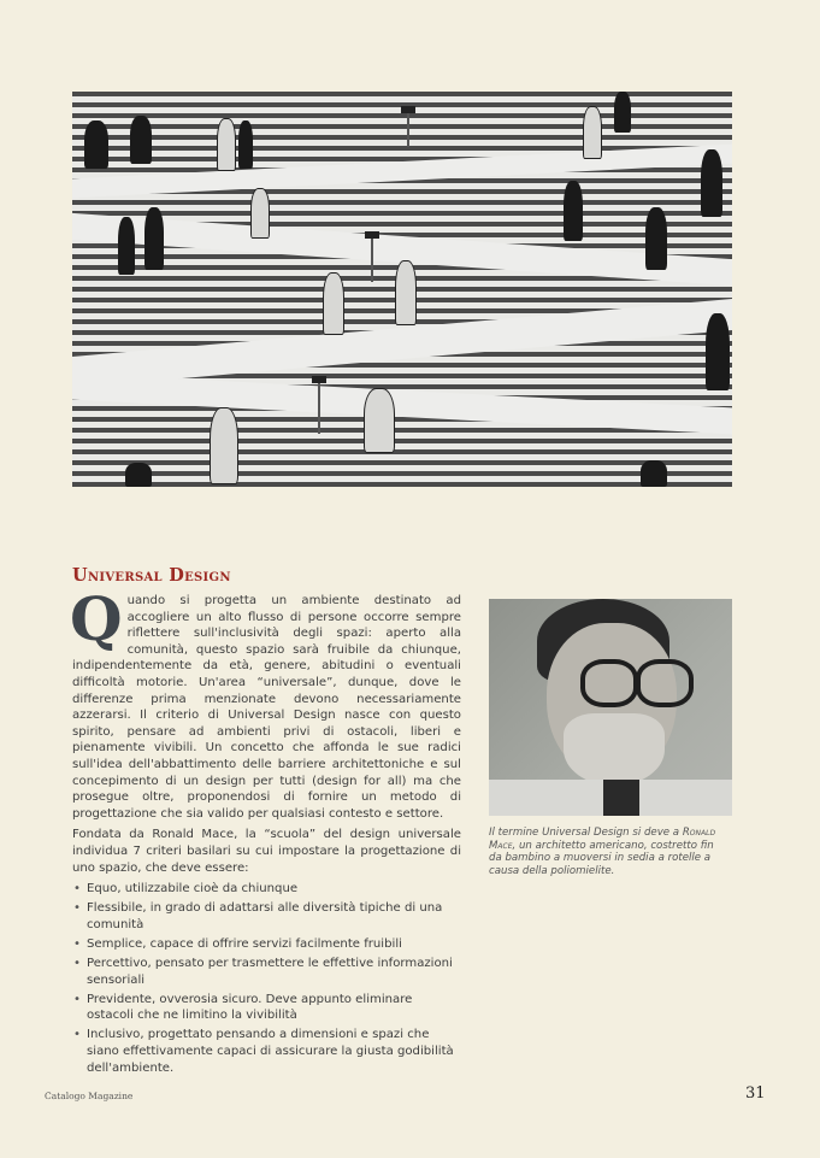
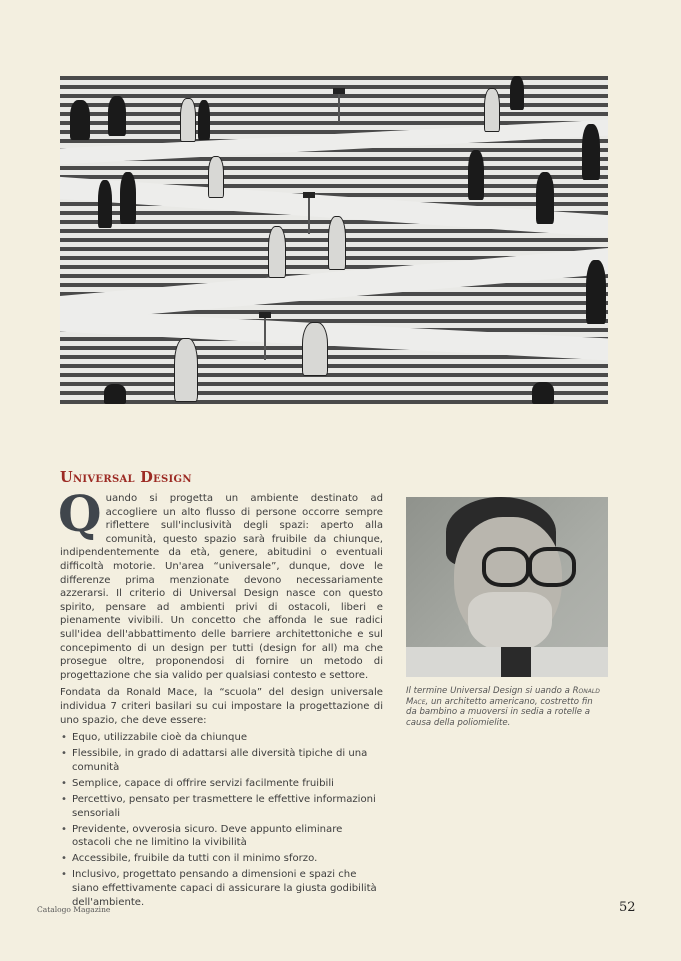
  Universal Design
  Q
  uando si progetta un ambiente destinato ad accogliere un alto flusso di persone occorre sempre riflettere sull'inclusività degli spazi: aperto alla comunità, questo spazio sarà fruibile da chiunque, indipendentemente da età, genere, abitudini o eventuali difficoltà motorie. Un'area “universale”, dunque, dove le differenze prima menzionate devono necessariamente azzerarsi. Il criterio di Universal Design nasce con questo spirito, pensare ad ambienti privi di ostacoli, liberi e pienamente vivibili. Un concetto che affonda le sue radici sull'idea dell'abbattimento delle barriere architettoniche e sul concepimento di un design per tutti (design for all) ma che prosegue oltre, proponendosi di fornire un metodo di progettazione che sia valido per qualsiasi contesto e settore.
  Fondata da Ronald Mace, la “scuola” del design universale individua 7 criteri basilari su cui impostare la progettazione di uno spazio, che deve essere:
  Equo, utilizzabile cioè da chiunque
  Flessibile, in grado di adattarsi alle diversità tipiche di una comunità
  Semplice, capace di offrire servizi facilmente fruibili
  Percettivo, pensato per trasmettere le effettive informazioni sensoriali
  Previdente, ovverosia sicuro. Deve appunto eliminare ostacoli che ne limitino la vivibilità
+ Accessibile, fruibile da tutti con il minimo sforzo.
  Inclusivo, progettato pensando a dimensioni e spazi che siano effettivamente capaci di assicurare la giusta godibilità dell'ambiente.
- Il termine Universal Design si deve a Ronald Mace, un architetto americano, costretto fin da bambino a muoversi in sedia a rotelle a causa della poliomielite.
+ Il termine Universal Design si uando a Ronald Mace, un architetto americano, costretto fin da bambino a muoversi in sedia a rotelle a causa della poliomielite.
  Catalogo Magazine
- 31
+ 52
